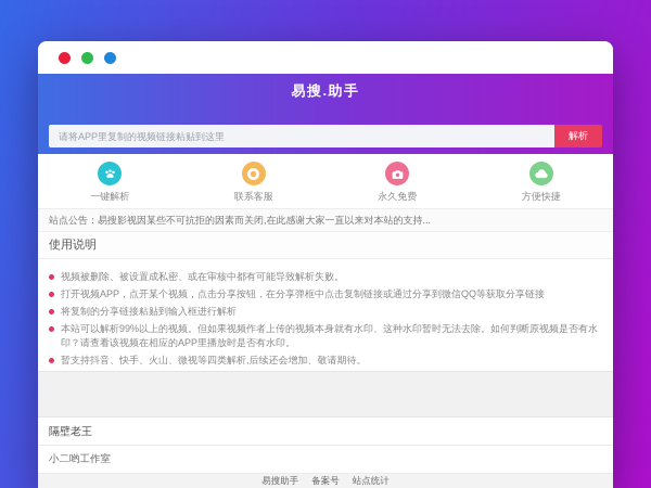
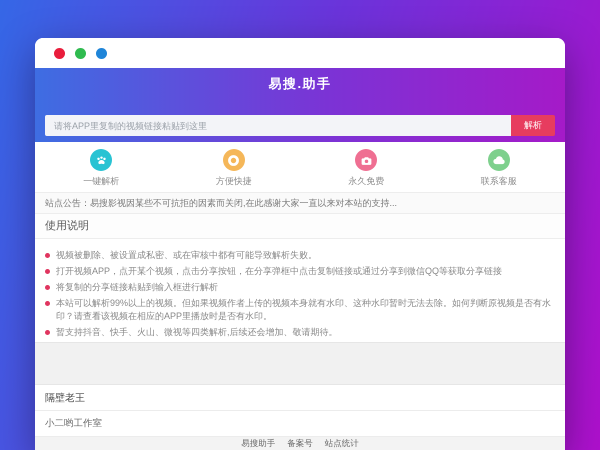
  易搜.助手
  请将APP里复制的视频链接粘贴到这里
  解析
  一键解析
- 联系客服
+ 方便快捷
  永久免费
- 方便快捷
+ 联系客服
  站点公告：易搜影视因某些不可抗拒的因素而关闭,在此感谢大家一直以来对本站的支持...
  使用说明
  视频被删除、被设置成私密、或在审核中都有可能导致解析失败。
  打开视频APP，点开某个视频，点击分享按钮，在分享弹框中点击复制链接或通过分享到微信QQ等获取分享链接
  将复制的分享链接粘贴到输入框进行解析
  本站可以解析99%以上的视频。但如果视频作者上传的视频本身就有水印、这种水印暂时无法去除。如何判断原视频是否有水印？请查看该视频在相应的APP里播放时是否有水印。
  暂支持抖音、快手、火山、微视等四类解析,后续还会增加、敬请期待。
  隔壁老王
  小二哟工作室
  易搜助手
  备案号
  站点统计
